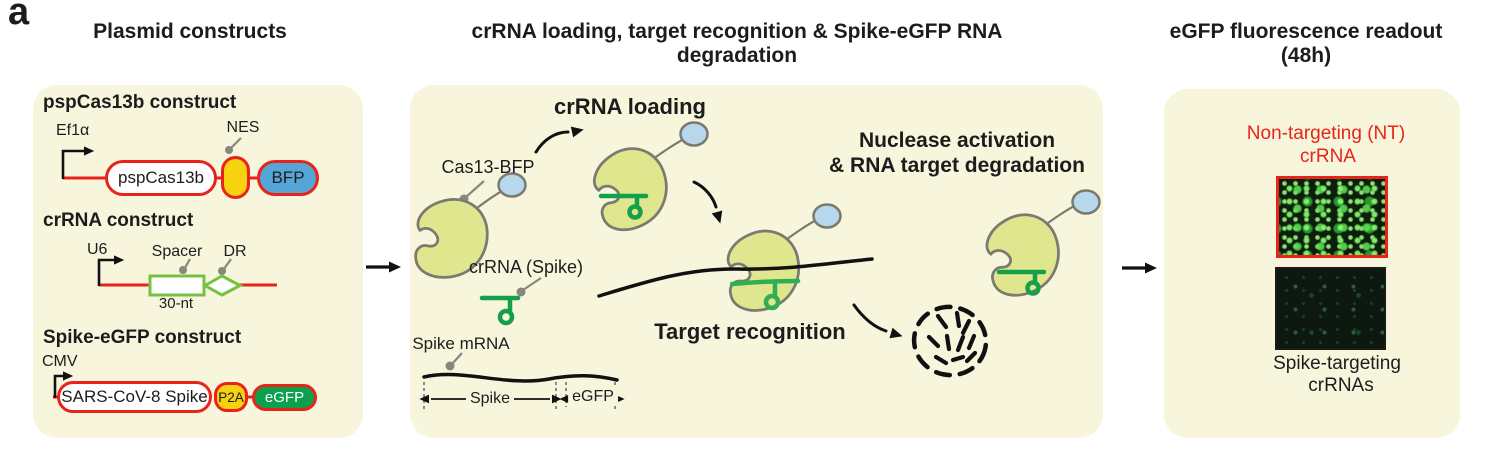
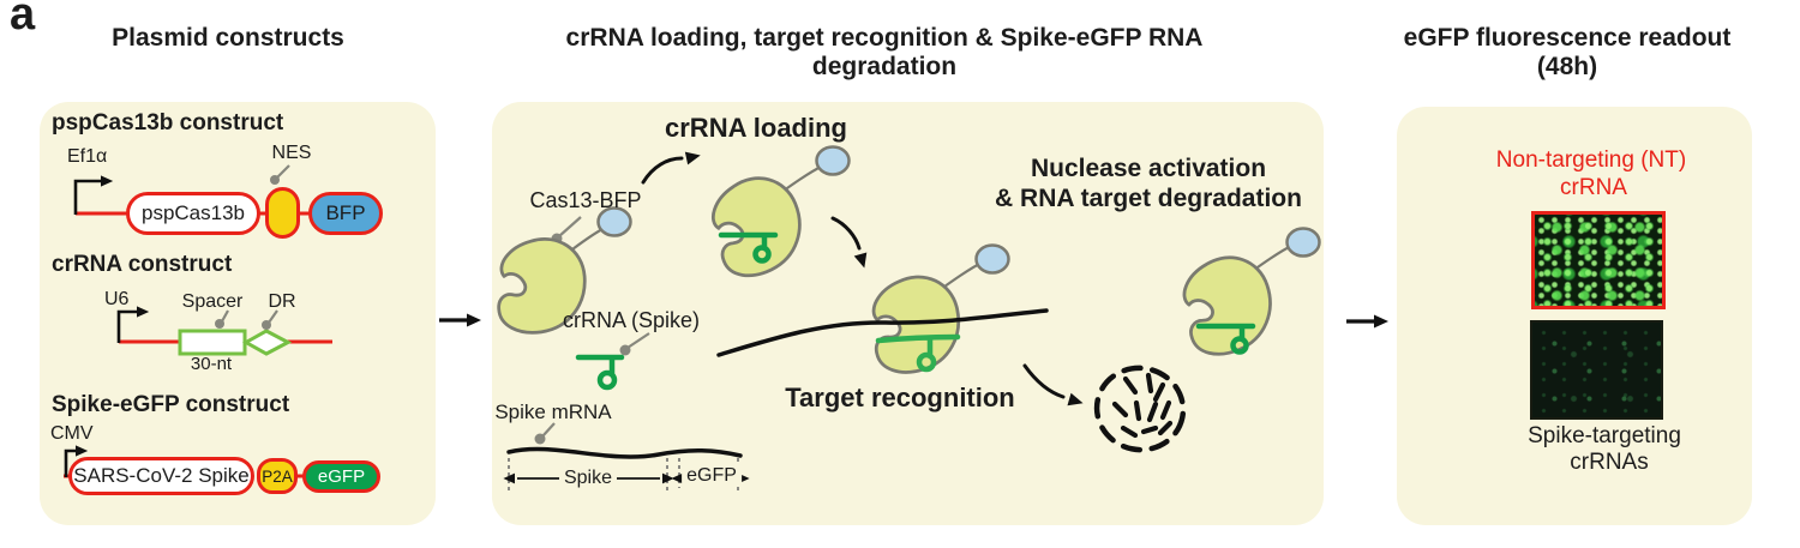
  a
  Plasmid constructs
  crRNA loading, target recognition & Spike-eGFP RNA
  degradation
  eGFP fluorescence readout
  (48h)
  pspCas13b construct
  Ef1α
  NES
  pspCas13b
  BFP
  crRNA construct
  U6
  Spacer
  DR
  30-nt
  Spike-eGFP construct
  CMV
- SARS-CoV-8 Spike
+ SARS-CoV-2 Spike
  P2A
  eGFP
  crRNA loading
  Cas13-BFP
  crRNA (Spike)
  Spike mRNA
  Spike
  eGFP
  Target recognition
  Nuclease activation
  & RNA target degradation
  Non-targeting (NT)
  crRNA
  Spike-targeting
  crRNAs
